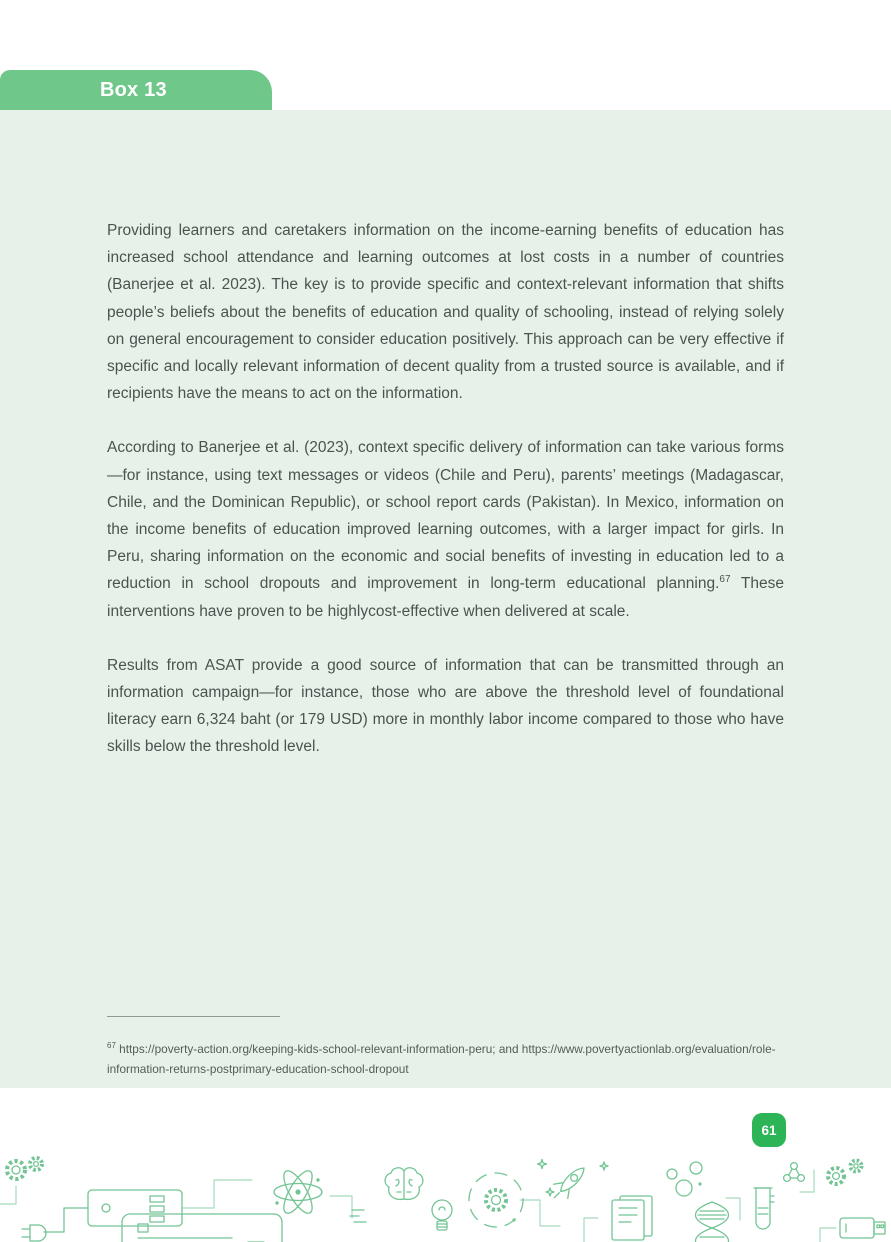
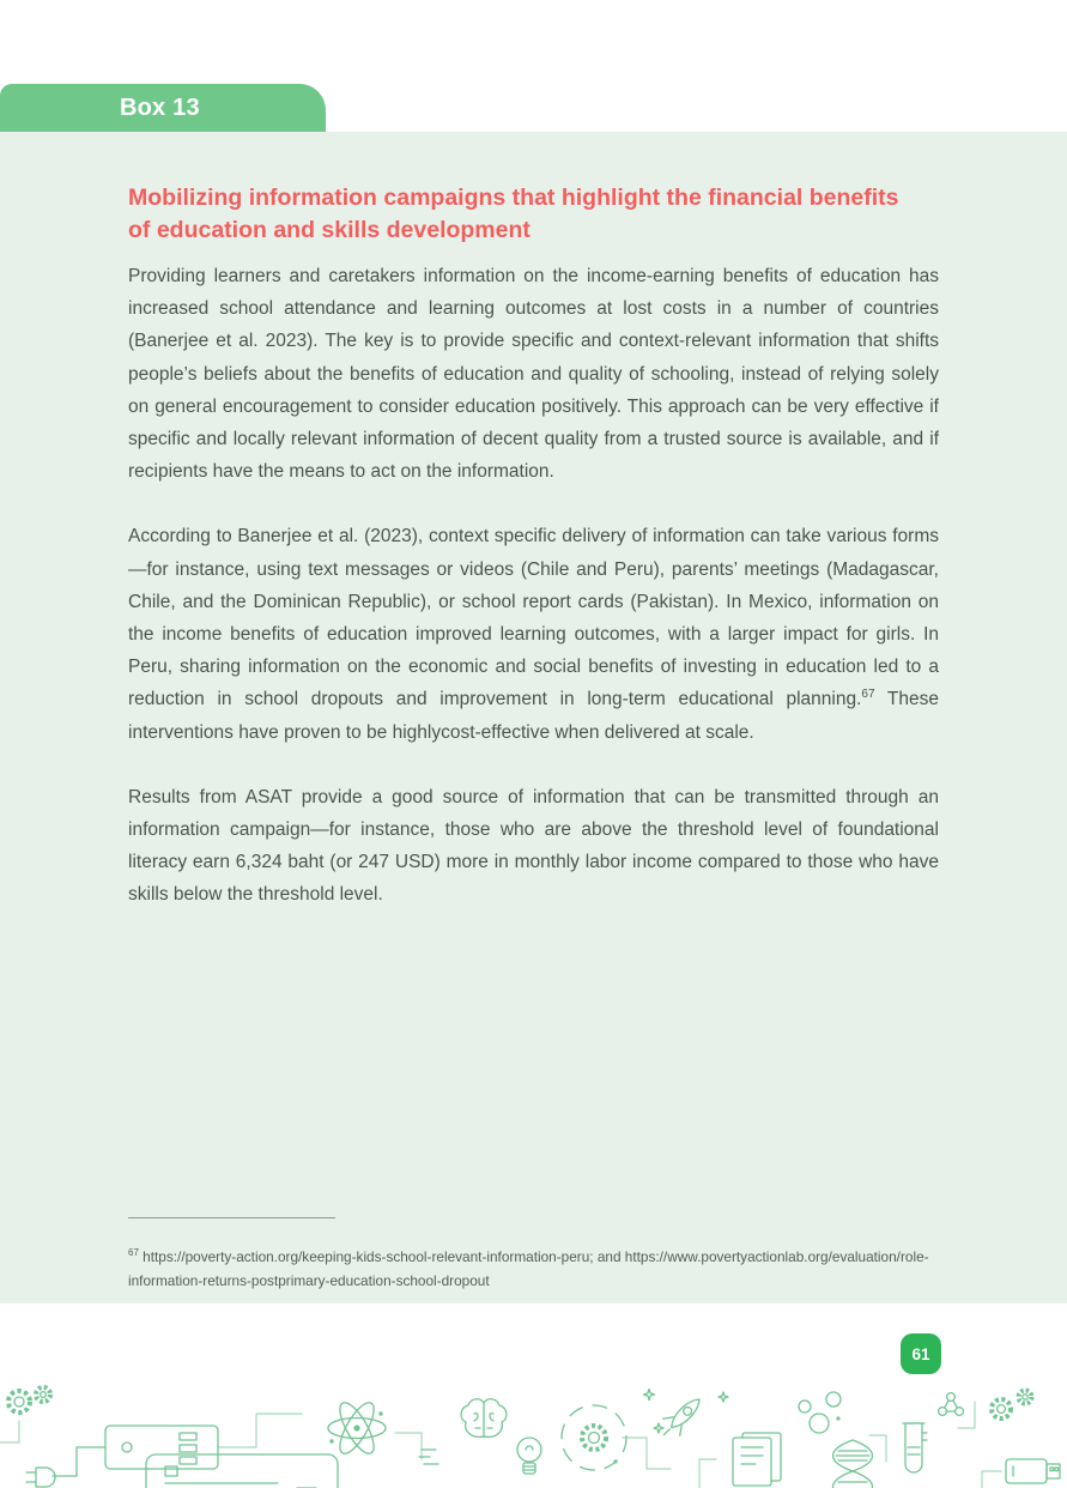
  Box 13
+ Mobilizing information campaigns that highlight the financial benefits of education and skills development
  Providing learners and caretakers information on the income-earning benefits of education has increased school attendance and learning outcomes at lost costs in a number of countries (Banerjee et al. 2023). The key is to provide specific and context-relevant information that shifts people’s beliefs about the benefits of education and quality of schooling, instead of relying solely on general encouragement to consider education positively. This approach can be very effective if specific and locally relevant information of decent quality from a trusted source is available, and if recipients have the means to act on the information.
  According to Banerjee et al. (2023), context specific delivery of information can take various forms—for instance, using text messages or videos (Chile and Peru), parents’ meetings (Madagascar, Chile, and the Dominican Republic), or school report cards (Pakistan). In Mexico, information on the income benefits of education improved learning outcomes, with a larger impact for girls. In Peru, sharing information on the economic and social benefits of investing in education led to a reduction in school dropouts and improvement in long-term educational planning.67 These interventions have proven to be highlycost-effective when delivered at scale.
- Results from ASAT provide a good source of information that can be transmitted through an information campaign—for instance, those who are above the threshold level of foundational literacy earn 6,324 baht (or 179 USD) more in monthly labor income compared to those who have skills below the threshold level.
+ Results from ASAT provide a good source of information that can be transmitted through an information campaign—for instance, those who are above the threshold level of foundational literacy earn 6,324 baht (or 247 USD) more in monthly labor income compared to those who have skills below the threshold level.
  67 https://poverty-action.org/keeping-kids-school-relevant-information-peru; and https://www.povertyactionlab.org/evaluation/role-information-returns-postprimary-education-school-dropout
  61
